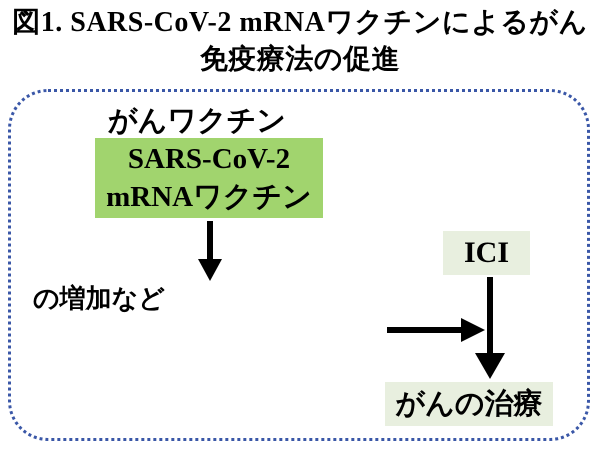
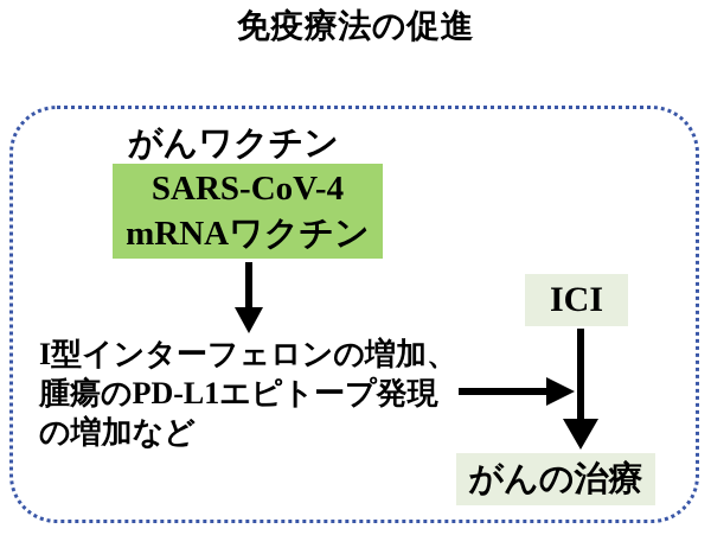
- 図1. SARS-CoV-2 mRNAワクチンによるがん
  免疫療法の促進
  がんワクチン
- SARS-CoV-2
+ SARS-CoV-4
  mRNAワクチン
+ I型インターフェロンの増加、
+ 腫瘍のPD-L1エピトープ発現
  の増加など
  ICI
  がんの治療
